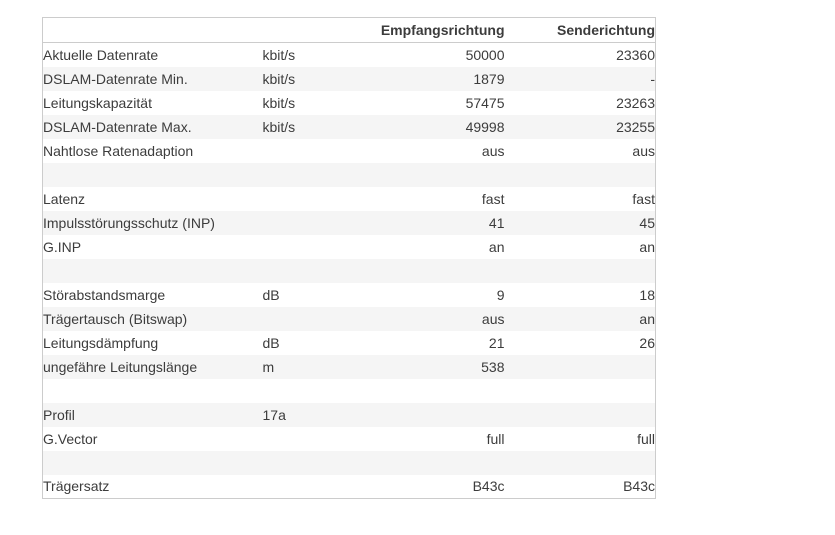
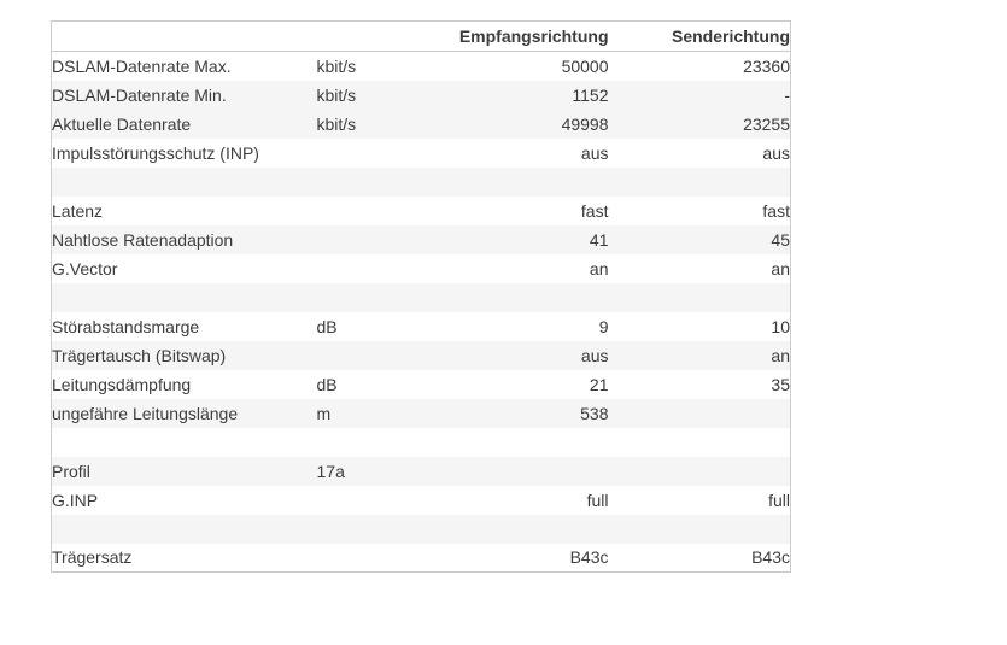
  		Empfangsrichtung	Senderichtung
- Aktuelle Datenrate	kbit/s	50000	23360
+ DSLAM-Datenrate Max.	kbit/s	50000	23360
- DSLAM-Datenrate Min.	kbit/s	1879	-
+ DSLAM-Datenrate Min.	kbit/s	1152	-
- Leitungskapazität	kbit/s	57475	23263
- DSLAM-Datenrate Max.	kbit/s	49998	23255
+ Aktuelle Datenrate	kbit/s	49998	23255
- Nahtlose Ratenadaption		aus	aus
+ Impulsstörungsschutz (INP)		aus	aus
  Latenz		fast	fast
- Impulsstörungsschutz (INP)		41	45
+ Nahtlose Ratenadaption		41	45
- G.INP		an	an
+ G.Vector		an	an
- Störabstandsmarge	dB	9	18
+ Störabstandsmarge	dB	9	10
  Trägertausch (Bitswap)		aus	an
- Leitungsdämpfung	dB	21	26
+ Leitungsdämpfung	dB	21	35
  ungefähre Leitungslänge	m	538
  Profil	17a
- G.Vector		full	full
+ G.INP		full	full
  Trägersatz		B43c	B43c
